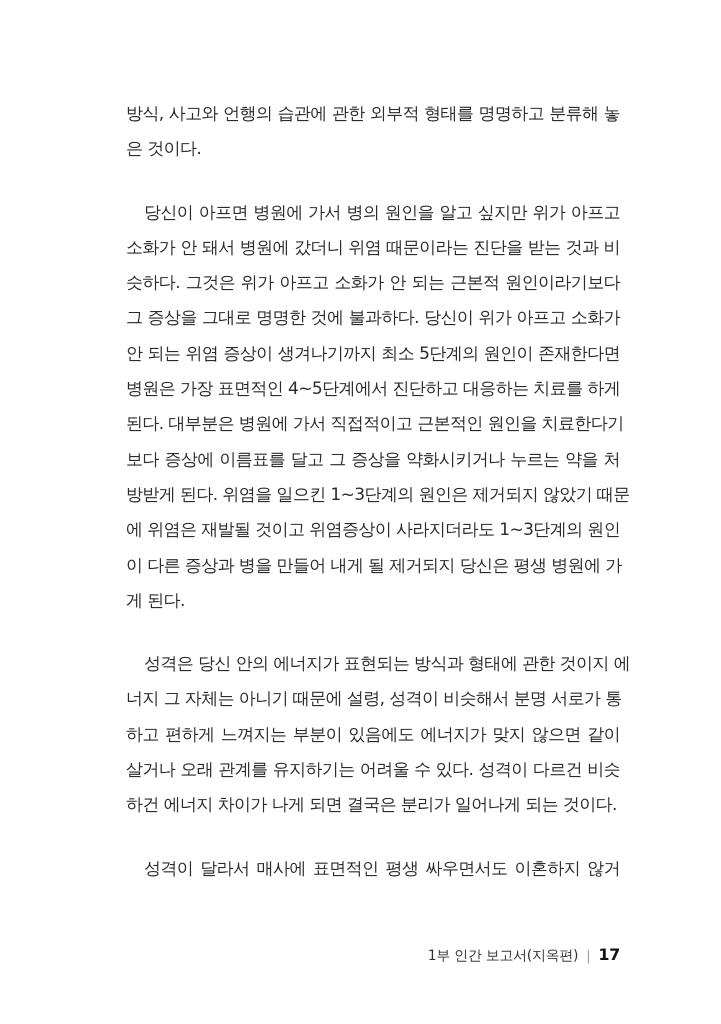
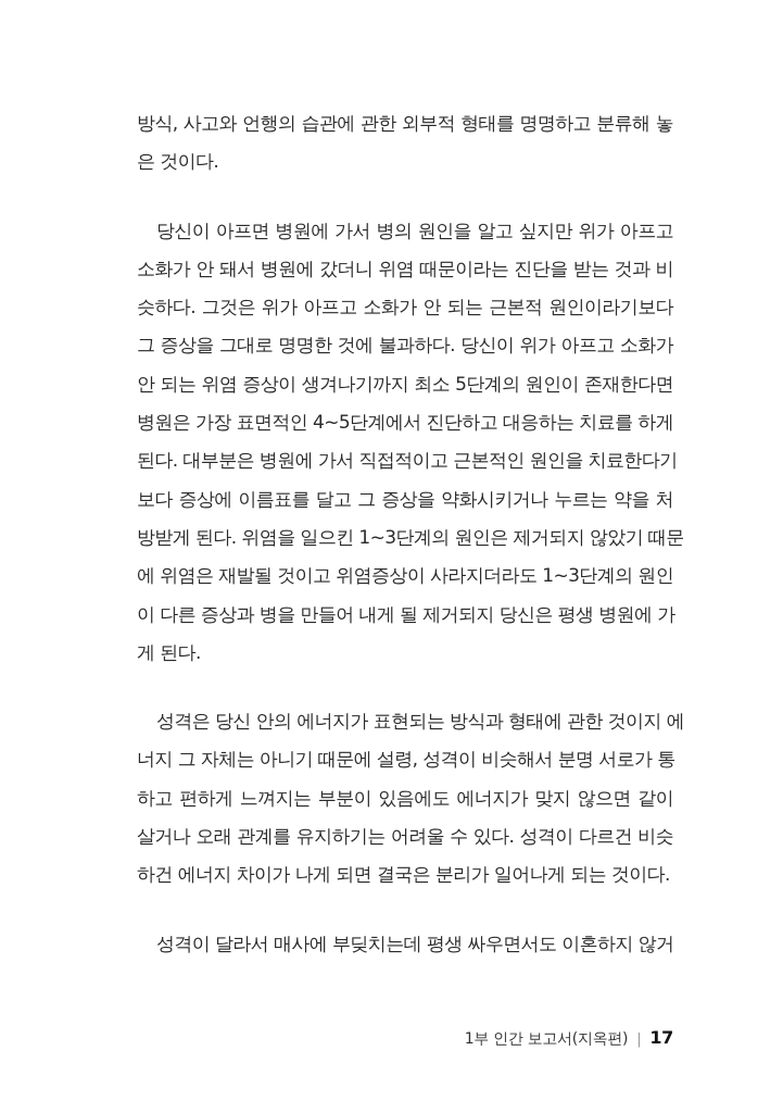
  방식, 사고와 언행의 습관에 관한 외부적 형태를 명명하고 분류해 놓
  은 것이다.
  당신이 아프면 병원에 가서 병의 원인을 알고 싶지만 위가 아프고
  소화가 안 돼서 병원에 갔더니 위염 때문이라는 진단을 받는 것과 비
  슷하다. 그것은 위가 아프고 소화가 안 되는 근본적 원인이라기보다
  그 증상을 그대로 명명한 것에 불과하다. 당신이 위가 아프고 소화가
  안 되는 위염 증상이 생겨나기까지 최소 5단계의 원인이 존재한다면
  병원은 가장 표면적인 4~5단계에서 진단하고 대응하는 치료를 하게
  된다. 대부분은 병원에 가서 직접적이고 근본적인 원인을 치료한다기
  보다 증상에 이름표를 달고 그 증상을 약화시키거나 누르는 약을 처
  방받게 된다. 위염을 일으킨 1~3단계의 원인은 제거되지 않았기 때문
  에 위염은 재발될 것이고 위염증상이 사라지더라도 1~3단계의 원인
  이 다른 증상과 병을 만들어 내게 될 제거되지 당신은 평생 병원에 가
  게 된다.
  성격은 당신 안의 에너지가 표현되는 방식과 형태에 관한 것이지 에
  너지 그 자체는 아니기 때문에 설령, 성격이 비슷해서 분명 서로가 통
  하고 편하게 느껴지는 부분이 있음에도 에너지가 맞지 않으면 같이
  살거나 오래 관계를 유지하기는 어려울 수 있다. 성격이 다르건 비슷
  하건 에너지 차이가 나게 되면 결국은 분리가 일어나게 되는 것이다.
- 성격이 달라서 매사에 표면적인 평생 싸우면서도 이혼하지 않거
+ 성격이 달라서 매사에 부딪치는데 평생 싸우면서도 이혼하지 않거
  1부 인간 보고서(지옥편) | 17
